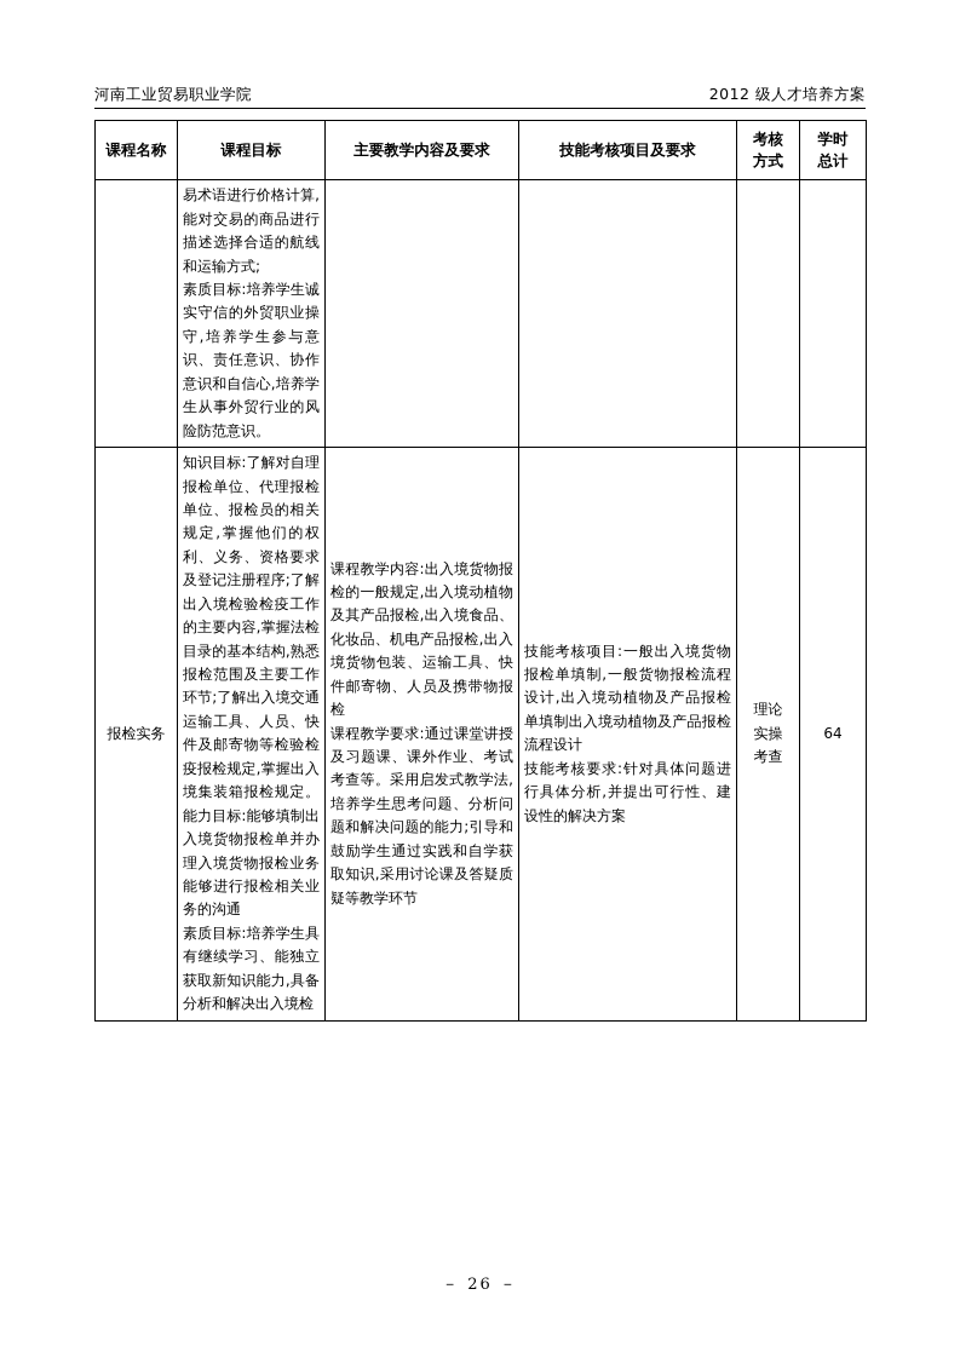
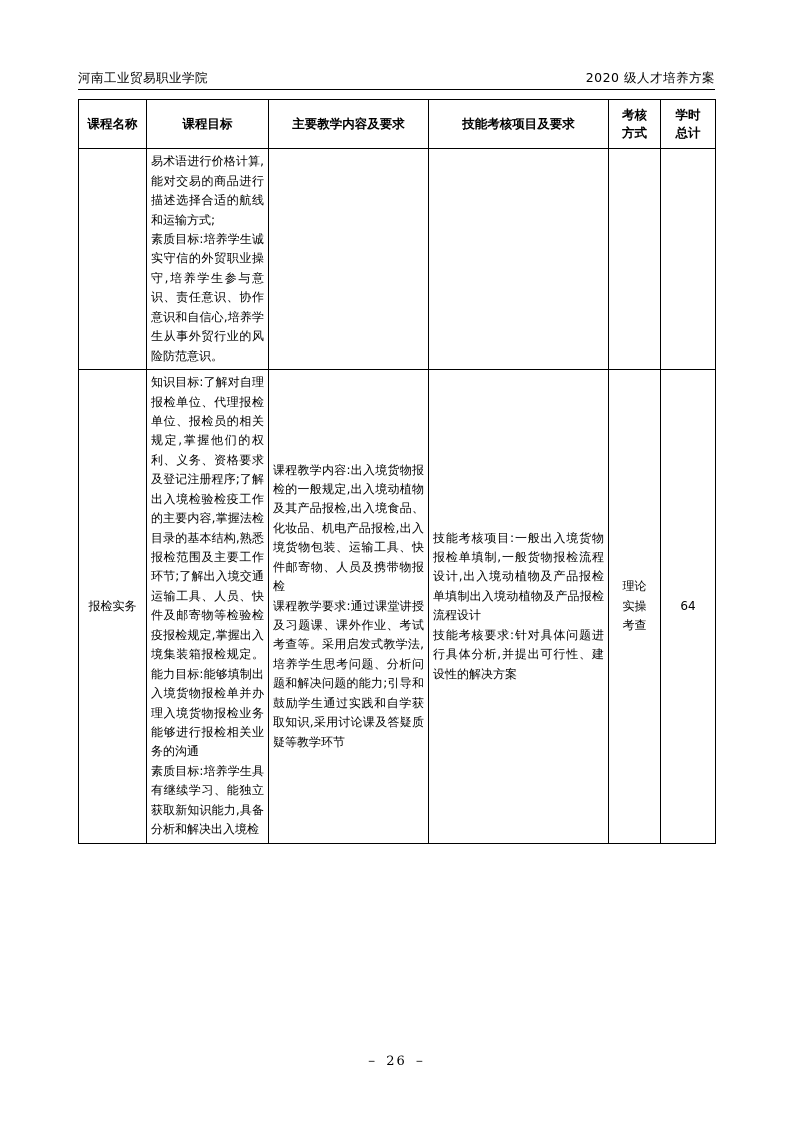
  河南工业贸易职业学院
- 2012 级人才培养方案
+ 2020 级人才培养方案
  课程名称	课程目标	主要教学内容及要求	技能考核项目及要求	考核 方式	学时 总计
  	易术语进行价格计算,能对交易的商品进行描述选择合适的航线和运输方式; 素质目标:培养学生诚实守信的外贸职业操守,培养学生参与意识、责任意识、协作意识和自信心,培养学生从事外贸行业的风险防范意识。
  报检实务	知识目标:了解对自理报检单位、代理报检单位、报检员的相关规定,掌握他们的权利、义务、资格要求及登记注册程序;了解出入境检验检疫工作的主要内容,掌握法检目录的基本结构,熟悉报检范围及主要工作环节;了解出入境交通运输工具、人员、快件及邮寄物等检验检疫报检规定,掌握出入境集装箱报检规定。能力目标:能够填制出入境货物报检单并办理入境货物报检业务能够进行报检相关业务的沟通 素质目标:培养学生具有继续学习、能独立获取新知识能力,具备分析和解决出入境检	课程教学内容:出入境货物报检的一般规定,出入境动植物及其产品报检,出入境食品、化妆品、机电产品报检,出入境货物包装、运输工具、快件邮寄物、人员及携带物报检 课程教学要求:通过课堂讲授及习题课、课外作业、考试考查等。采用启发式教学法,培养学生思考问题、分析问题和解决问题的能力;引导和鼓励学生通过实践和自学获取知识,采用讨论课及答疑质疑等教学环节	技能考核项目:一般出入境货物报检单填制,一般货物报检流程设计,出入境动植物及产品报检单填制出入境动植物及产品报检流程设计 技能考核要求:针对具体问题进行具体分析,并提出可行性、建设性的解决方案	理论 实操 考查	64
  － 26 －
